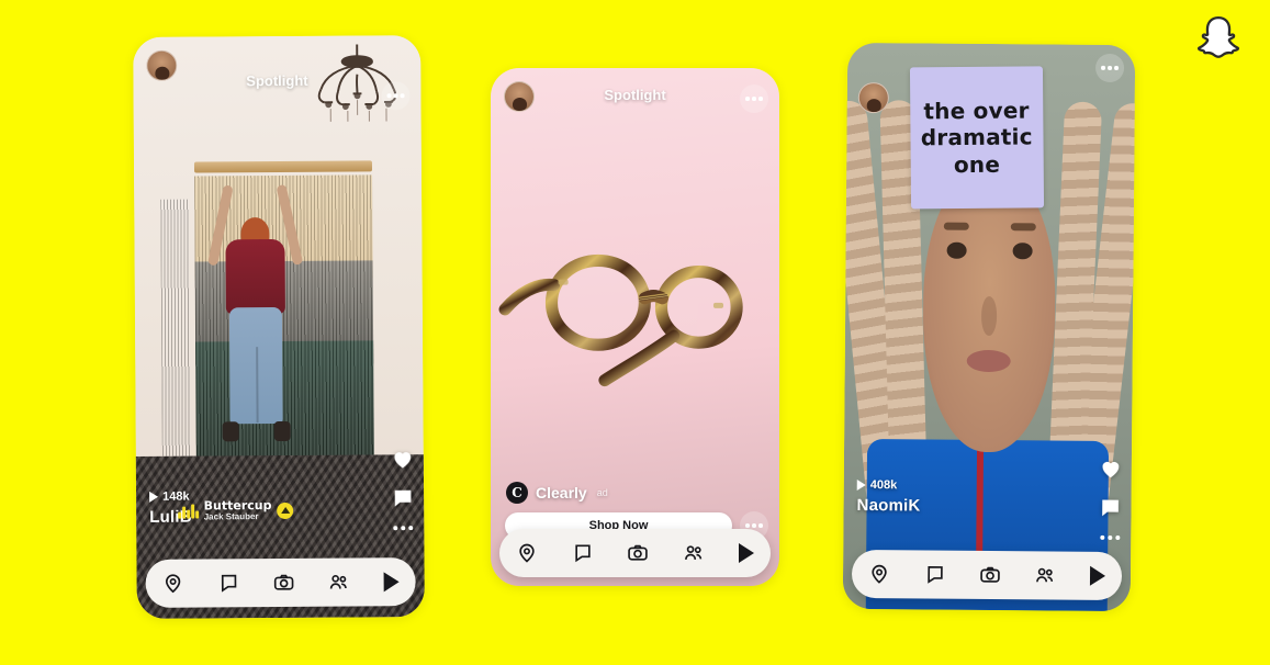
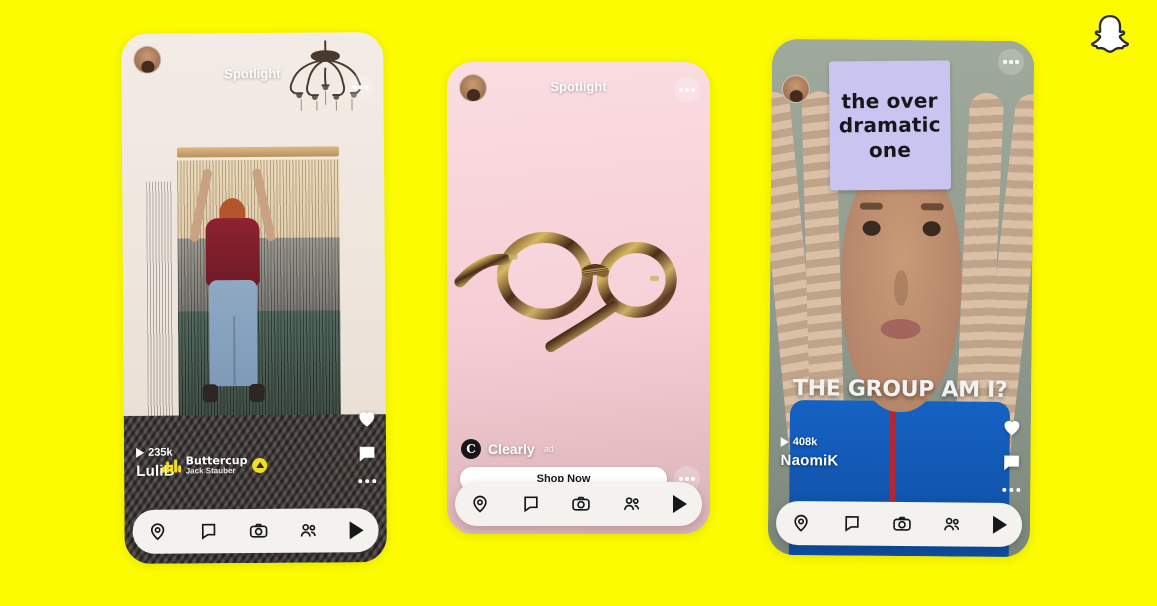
  Spotlight
- 148k
+ 235k
  LulB
  Buttercup
  Jack Stauber
  Spotlight
  C
  Clearly
  ad
  Shop Now
  the over
  dramatic
  one
+ THE GROUP AM I?
  408k
  NaomiK
